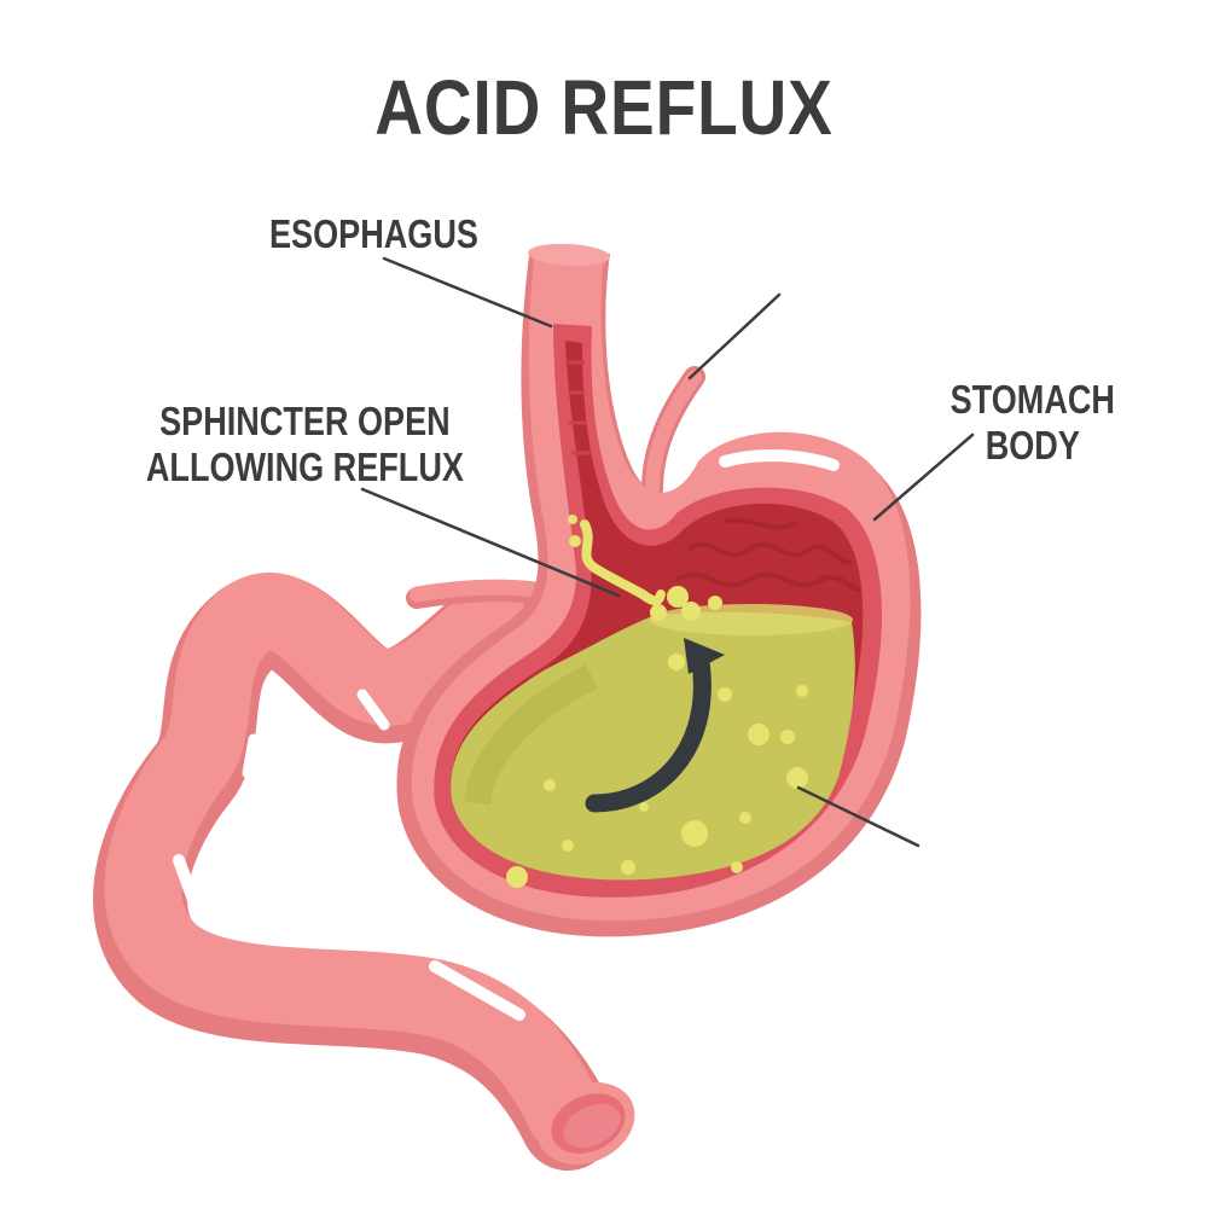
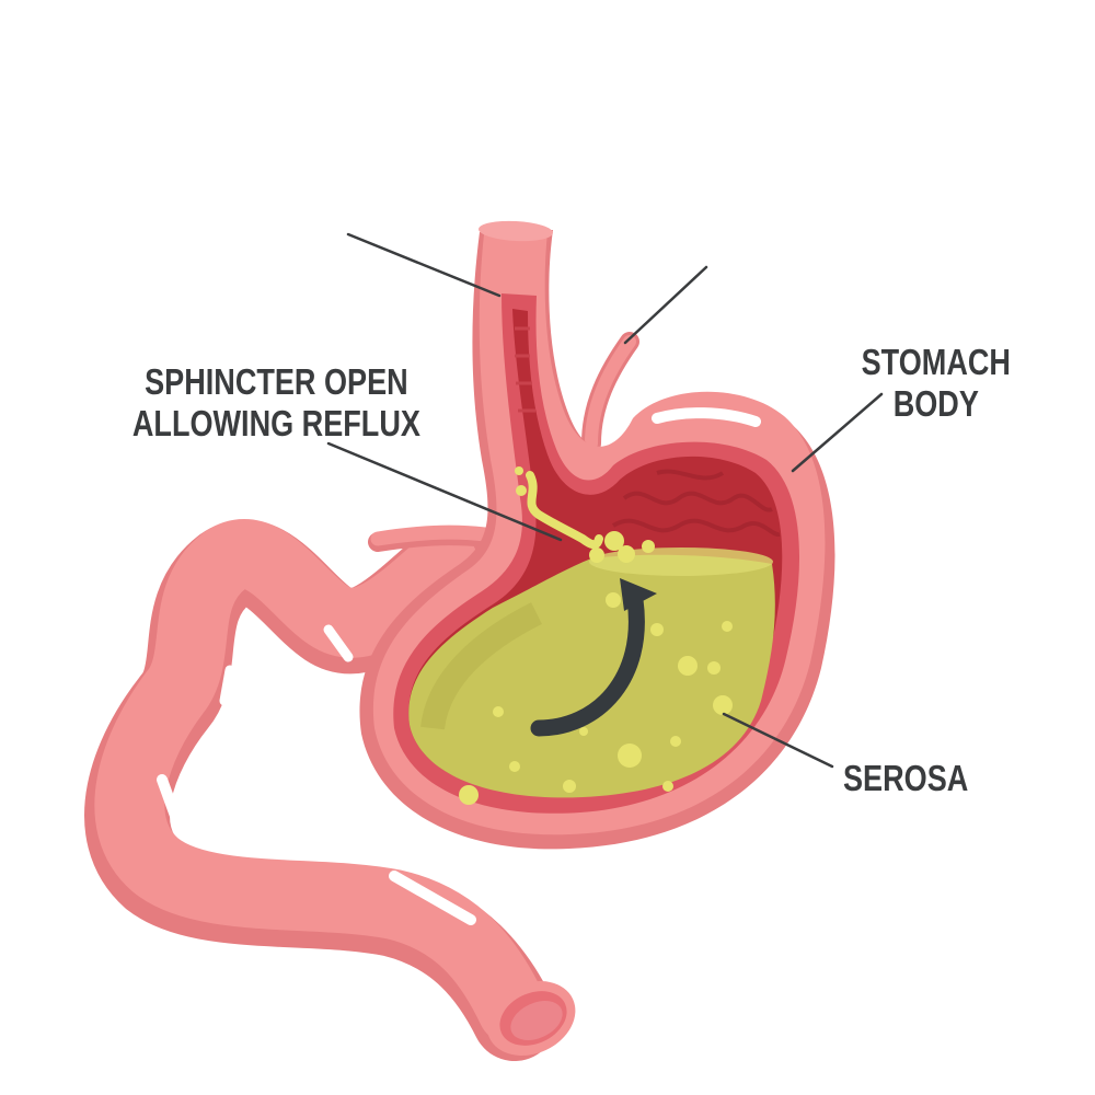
- ACID REFLUX
- ESOPHAGUS
  SPHINCTER OPEN
  ALLOWING REFLUX
  STOMACH
  BODY
+ SEROSA
